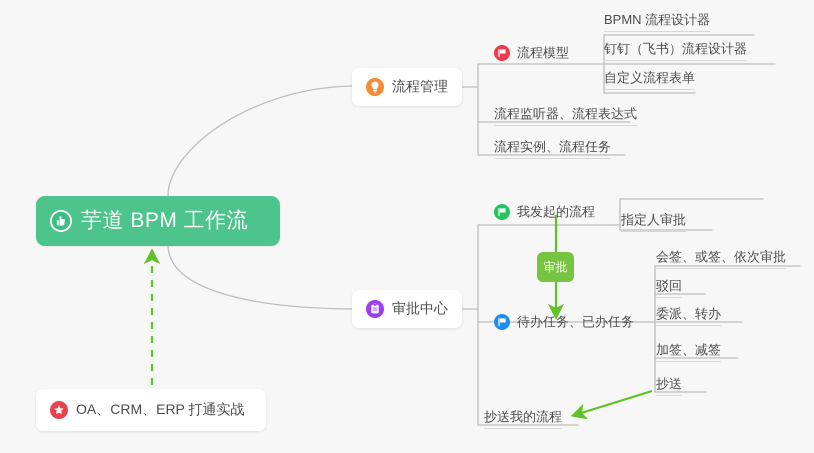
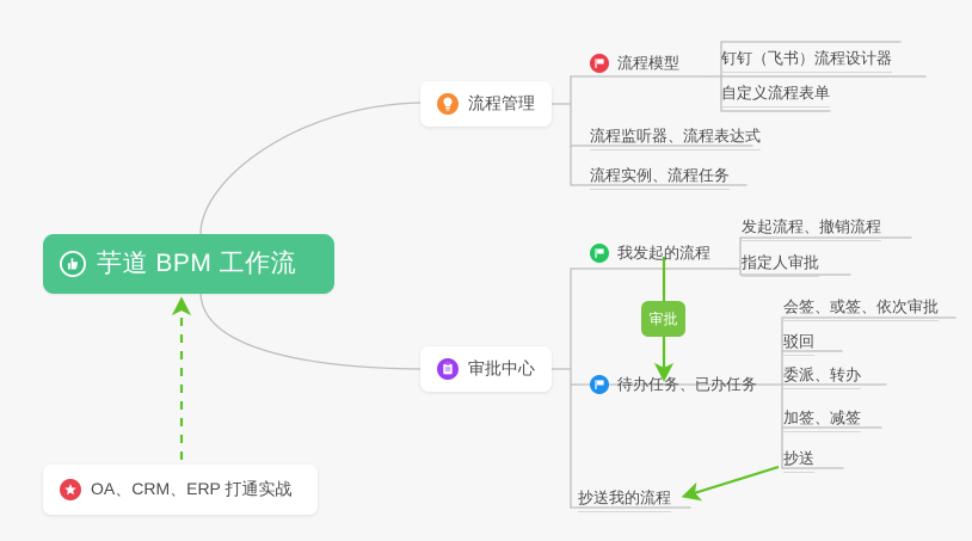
  芋道 BPM 工作流
  流程管理
  审批中心
  OA、CRM、ERP 打通实战
  审批
  流程模型
  流程监听器、流程表达式
  流程实例、流程任务
- BPMN 流程设计器
  钉钉（飞书）流程设计器
  自定义流程表单
  我发起的流程
  待办任务、已办任务
  抄送我的流程
+ 发起流程、撤销流程
  指定人审批
  会签、或签、依次审批
  驳回
  委派、转办
  加签、减签
  抄送
